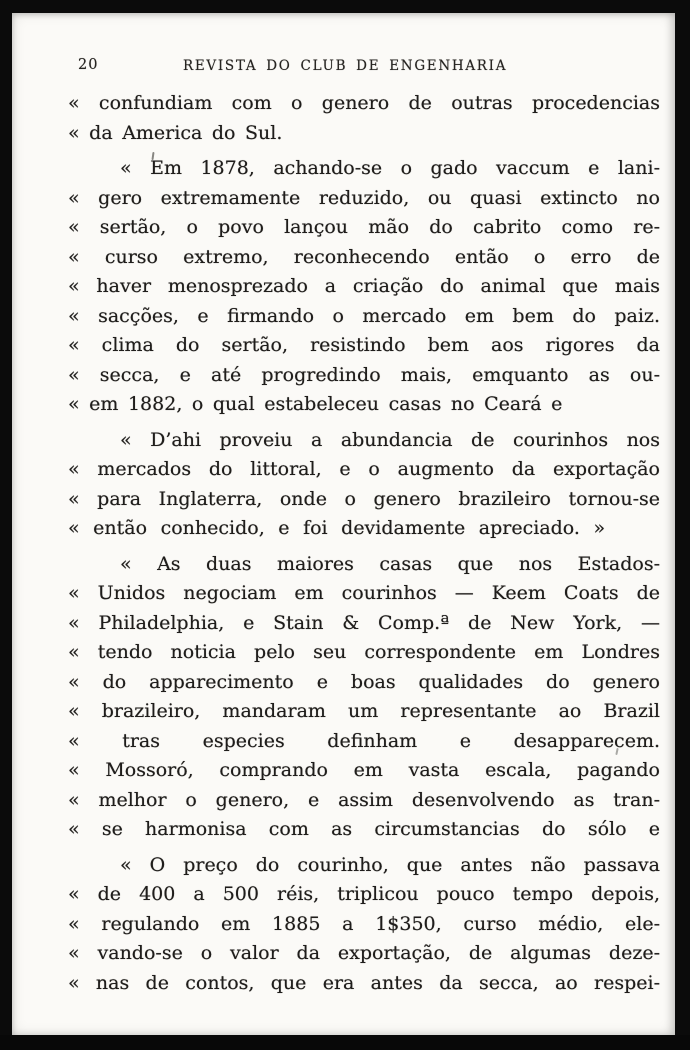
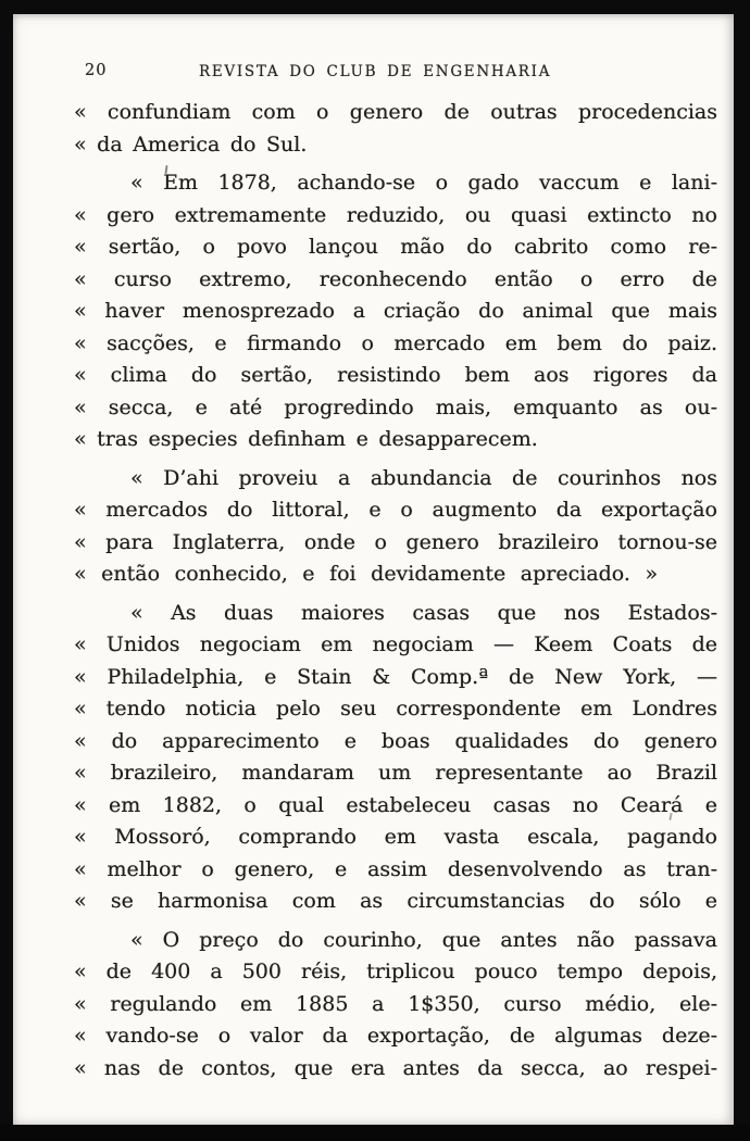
  20
  REVISTA DO CLUB DE ENGENHARIA
  « confundiam com o genero de outras procedencias
  « da America do Sul.
  « Em 1878, achando-se o gado vaccum e lani-
  « gero extremamente reduzido, ou quasi extincto no
  « sertão, o povo lançou mão do cabrito como re-
  « curso extremo, reconhecendo então o erro de
  « haver menosprezado a criação do animal que mais
  « sacções, e firmando o mercado em bem do paiz.
  « clima do sertão, resistindo bem aos rigores da
  « secca, e até progredindo mais, emquanto as ou-
- « em 1882, o qual estabeleceu casas no Ceará e
+ « tras especies definham e desapparecem.
  « D’ahi proveiu a abundancia de courinhos nos
  « mercados do littoral, e o augmento da exportação
  « para Inglaterra, onde o genero brazileiro tornou-se
  « então conhecido, e foi devidamente apreciado. »
  « As duas maiores casas que nos Estados-
- « Unidos negociam em courinhos — Keem Coats de
+ « Unidos negociam em negociam — Keem Coats de
  « Philadelphia, e Stain & Comp.ª de New York, —
  « tendo noticia pelo seu correspondente em Londres
  « do apparecimento e boas qualidades do genero
  « brazileiro, mandaram um representante ao Brazil
- « tras especies definham e desapparecem.
+ « em 1882, o qual estabeleceu casas no Ceará e
  « Mossoró, comprando em vasta escala, pagando
  « melhor o genero, e assim desenvolvendo as tran-
  « se harmonisa com as circumstancias do sólo e
  « O preço do courinho, que antes não passava
  « de 400 a 500 réis, triplicou pouco tempo depois,
  « regulando em 1885 a 1$350, curso médio, ele-
  « vando-se o valor da exportação, de algumas deze-
  « nas de contos, que era antes da secca, ao respei-
